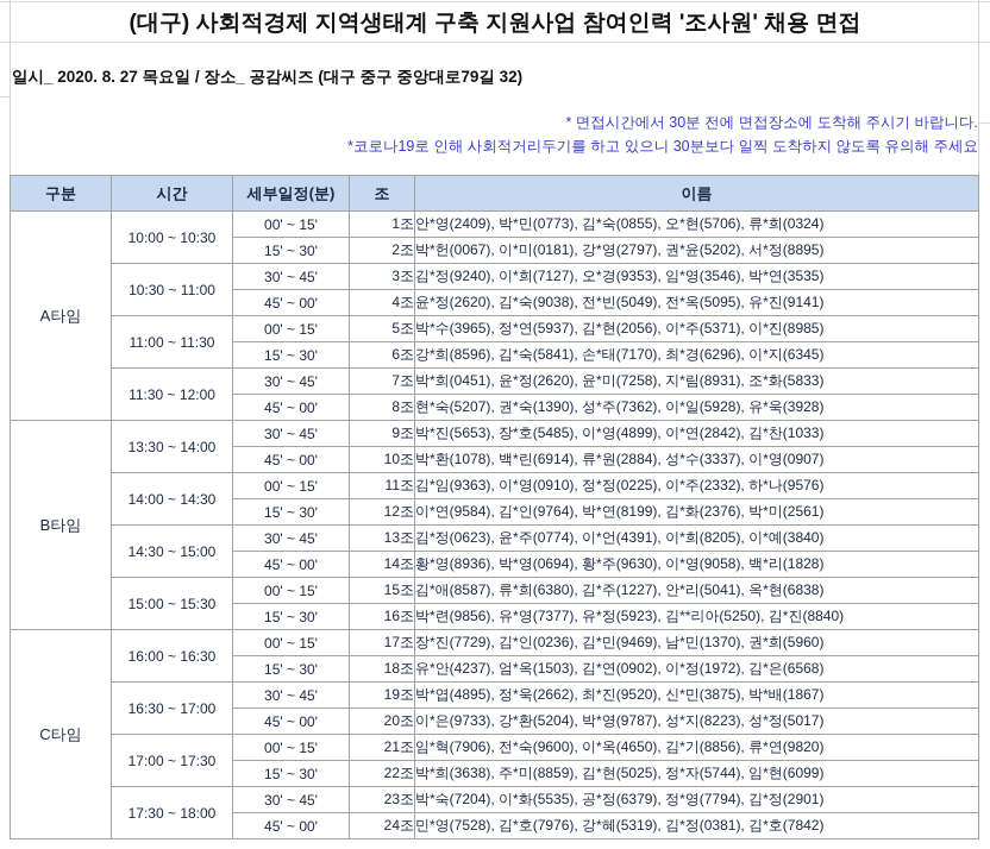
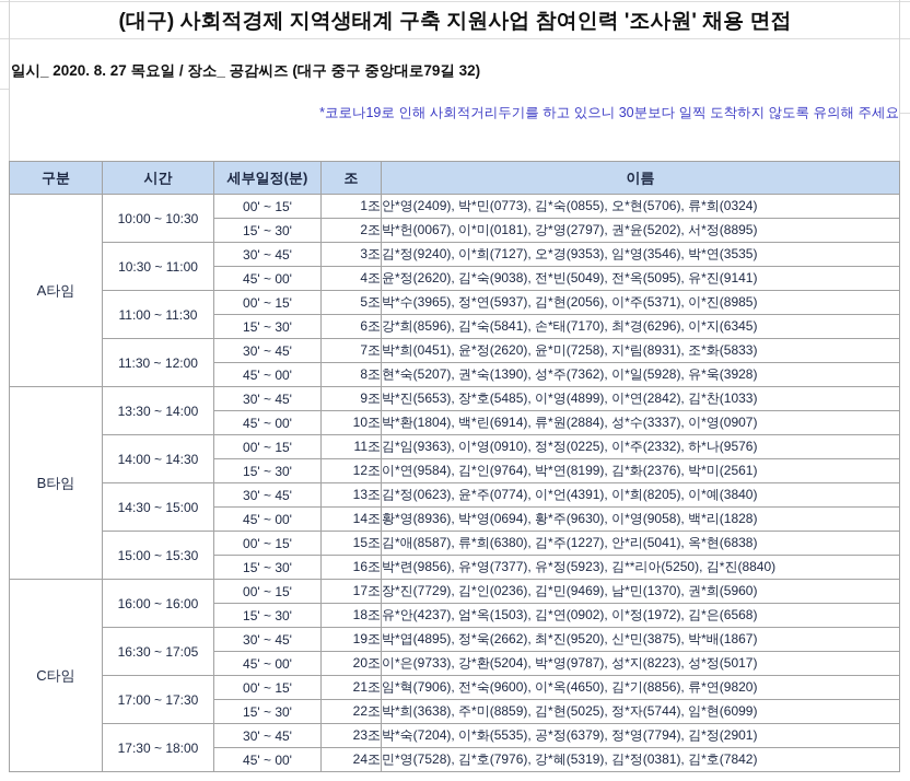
  (대구) 사회적경제 지역생태계 구축 지원사업 참여인력 '조사원' 채용 면접
  일시_ 2020. 8. 27 목요일 / 장소_ 공감씨즈 (대구 중구 중앙대로79길 32)
- * 면접시간에서 30분 전에 면접장소에 도착해 주시기 바랍니다.
  *코로나19로 인해 사회적거리두기를 하고 있으니 30분보다 일찍 도착하지 않도록 유의해 주세요
  구분	시간	세부일정(분)	조	이름
  A타임	10:00 ~ 10:30	00' ~ 15'	1조	안*영(2409), 박*민(0773), 김*숙(0855), 오*현(5706), 류*희(0324)
  15' ~ 30'	2조	박*헌(0067), 이*미(0181), 강*영(2797), 권*윤(5202), 서*정(8895)
  10:30 ~ 11:00	30' ~ 45'	3조	김*정(9240), 이*희(7127), 오*경(9353), 임*영(3546), 박*연(3535)
  45' ~ 00'	4조	윤*정(2620), 김*숙(9038), 전*빈(5049), 전*옥(5095), 유*진(9141)
  11:00 ~ 11:30	00' ~ 15'	5조	박*수(3965), 정*연(5937), 김*현(2056), 이*주(5371), 이*진(8985)
  15' ~ 30'	6조	강*희(8596), 김*숙(5841), 손*태(7170), 최*경(6296), 이*지(6345)
  11:30 ~ 12:00	30' ~ 45'	7조	박*희(0451), 윤*정(2620), 윤*미(7258), 지*림(8931), 조*화(5833)
  45' ~ 00'	8조	현*숙(5207), 권*숙(1390), 성*주(7362), 이*일(5928), 유*욱(3928)
  B타임	13:30 ~ 14:00	30' ~ 45'	9조	박*진(5653), 장*호(5485), 이*영(4899), 이*연(2842), 김*찬(1033)
- 45' ~ 00'	10조	박*환(1078), 백*린(6914), 류*원(2884), 성*수(3337), 이*영(0907)
+ 45' ~ 00'	10조	박*환(1804), 백*린(6914), 류*원(2884), 성*수(3337), 이*영(0907)
  14:00 ~ 14:30	00' ~ 15'	11조	김*임(9363), 이*영(0910), 정*정(0225), 이*주(2332), 하*나(9576)
  15' ~ 30'	12조	이*연(9584), 김*인(9764), 박*연(8199), 김*화(2376), 박*미(2561)
  14:30 ~ 15:00	30' ~ 45'	13조	김*정(0623), 윤*주(0774), 이*언(4391), 이*희(8205), 이*예(3840)
  45' ~ 00'	14조	황*영(8936), 박*영(0694), 황*주(9630), 이*영(9058), 백*리(1828)
  15:00 ~ 15:30	00' ~ 15'	15조	김*애(8587), 류*희(6380), 김*주(1227), 안*리(5041), 옥*현(6838)
  15' ~ 30'	16조	박*련(9856), 유*영(7377), 유*정(5923), 김**리아(5250), 김*진(8840)
- C타임	16:00 ~ 16:30	00' ~ 15'	17조	장*진(7729), 김*인(0236), 김*민(9469), 남*민(1370), 권*희(5960)
+ C타임	16:00 ~ 16:00	00' ~ 15'	17조	장*진(7729), 김*인(0236), 김*민(9469), 남*민(1370), 권*희(5960)
  15' ~ 30'	18조	유*안(4237), 엄*옥(1503), 김*연(0902), 이*정(1972), 김*은(6568)
- 16:30 ~ 17:00	30' ~ 45'	19조	박*엽(4895), 정*욱(2662), 최*진(9520), 신*민(3875), 박*배(1867)
+ 16:30 ~ 17:05	30' ~ 45'	19조	박*엽(4895), 정*욱(2662), 최*진(9520), 신*민(3875), 박*배(1867)
  45' ~ 00'	20조	이*은(9733), 강*환(5204), 박*영(9787), 성*지(8223), 성*정(5017)
  17:00 ~ 17:30	00' ~ 15'	21조	임*혁(7906), 전*숙(9600), 이*옥(4650), 김*기(8856), 류*연(9820)
  15' ~ 30'	22조	박*희(3638), 주*미(8859), 김*현(5025), 정*자(5744), 임*현(6099)
  17:30 ~ 18:00	30' ~ 45'	23조	박*숙(7204), 이*화(5535), 공*정(6379), 정*영(7794), 김*정(2901)
  45' ~ 00'	24조	민*영(7528), 김*호(7976), 강*혜(5319), 김*정(0381), 김*호(7842)
